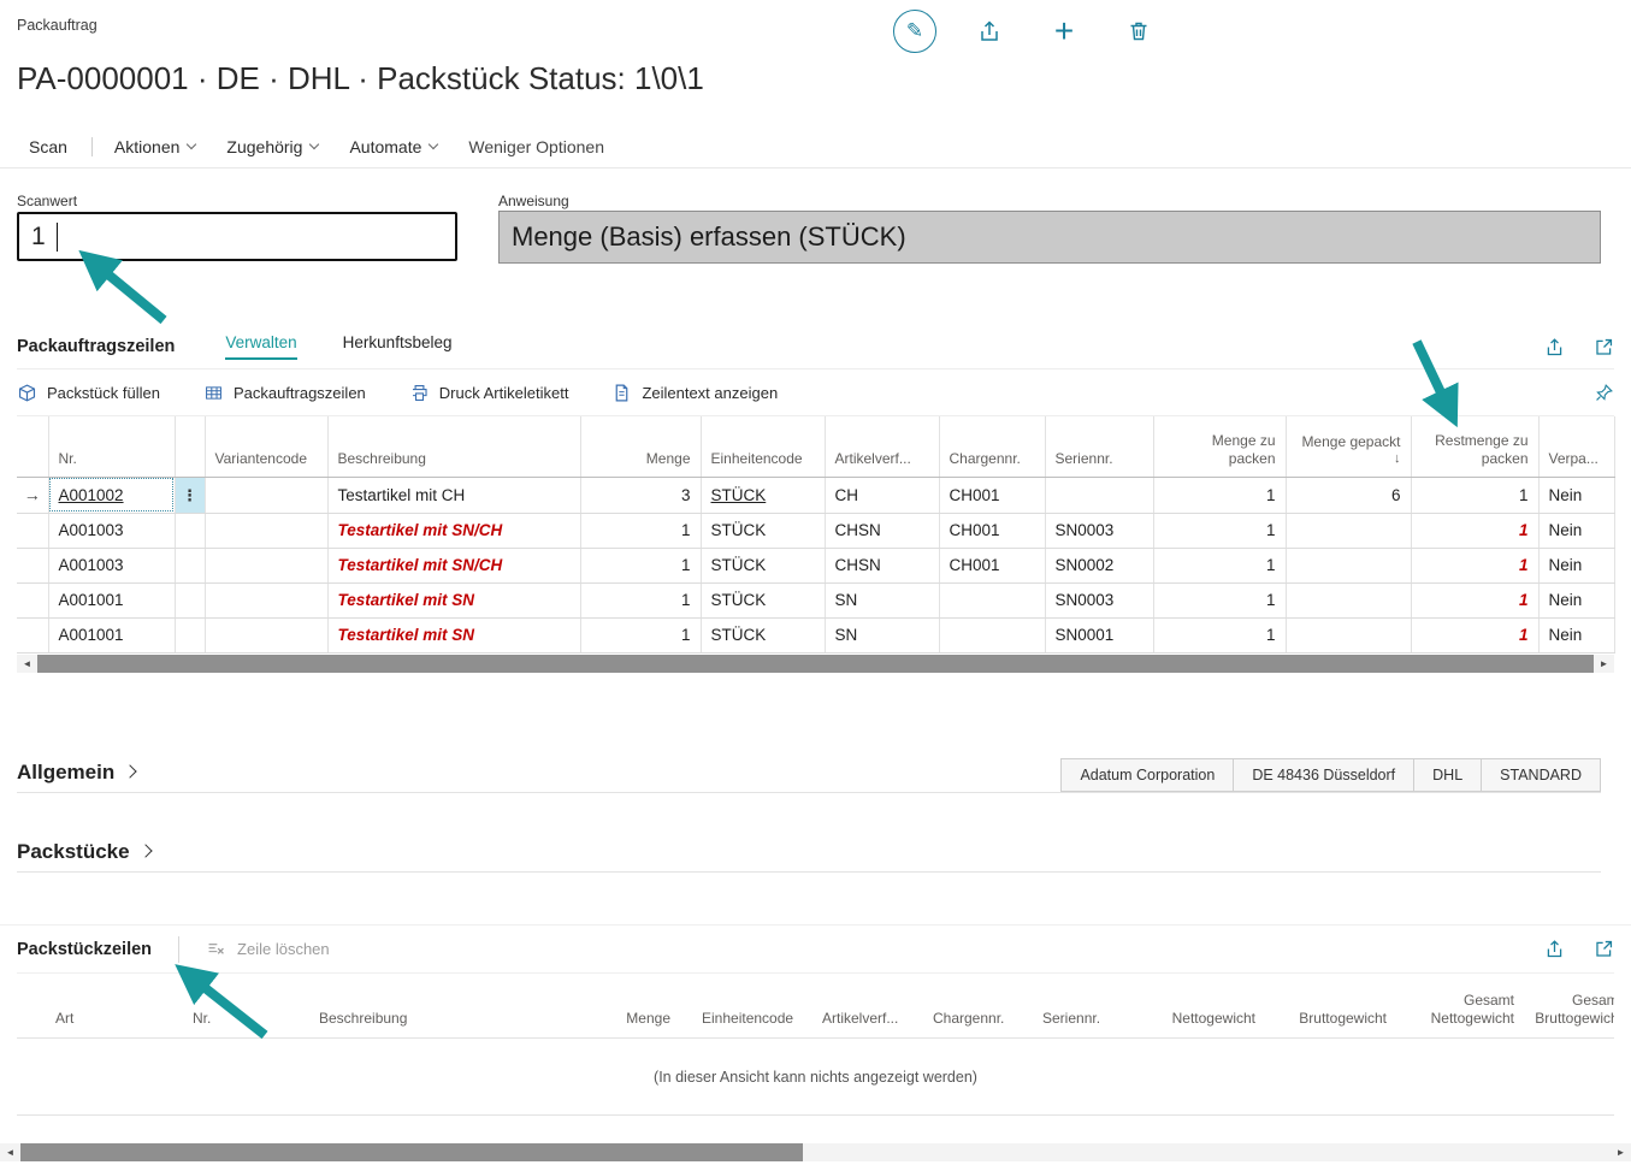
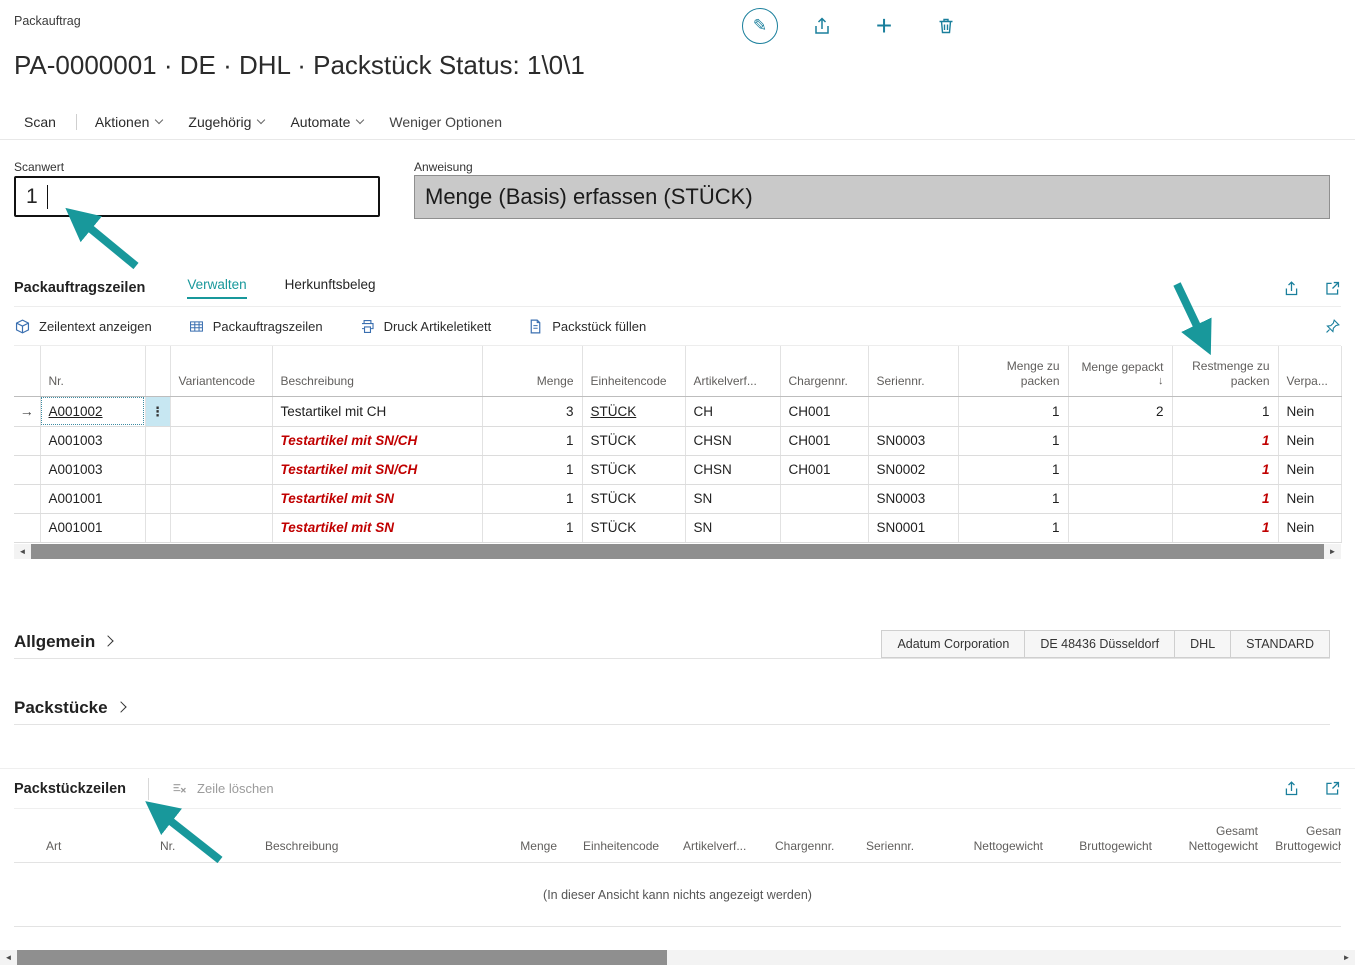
  Packauftrag
  ✎
  +
  PA-0000001 · DE · DHL · Packstück Status: 1\0\1
  Scan
  Aktionen
  Zugehörig
  Automate
  Weniger Optionen
  Scanwert
  1
  Anweisung
  Menge (Basis) erfassen (STÜCK)
  Packauftragszeilen
  Verwalten
  Herkunftsbeleg
- Packstück füllen
+ Zeilentext anzeigen
  Packauftragszeilen
  Druck Artikeletikett
- Zeilentext anzeigen
+ Packstück füllen
  	Nr.		Variantencode	Beschreibung	Menge	Einheitencode	Artikelverf...	Chargennr.	Seriennr.	Menge zu packen	Menge gepackt↓	Restmenge zu packen	Verpa...
- →	A001002	⋮		Testartikel mit CH	3	STÜCK	CH	CH001		1	6	1	Nein
+ →	A001002	⋮		Testartikel mit CH	3	STÜCK	CH	CH001		1	2	1	Nein
  	A001003			Testartikel mit SN/CH	1	STÜCK	CHSN	CH001	SN0003	1		1	Nein
  	A001003			Testartikel mit SN/CH	1	STÜCK	CHSN	CH001	SN0002	1		1	Nein
  	A001001			Testartikel mit SN	1	STÜCK	SN		SN0003	1		1	Nein
  	A001001			Testartikel mit SN	1	STÜCK	SN		SN0001	1		1	Nein
  ◄
  ►
  Allgemein
  Adatum Corporation
  DE 48436 Düsseldorf
  DHL
  STANDARD
  Packstücke
  Packstückzeilen
  Zeile löschen
  Art
  Nr.
  Beschreibung
  Menge
  Einheitencode
  Artikelverf...
  Chargennr.
  Seriennr.
  Nettogewicht
  Bruttogewicht
  Gesamt Nettogewicht
  Gesam Bruttogewic
  (In dieser Ansicht kann nichts angezeigt werden)
  ◄
  ►
